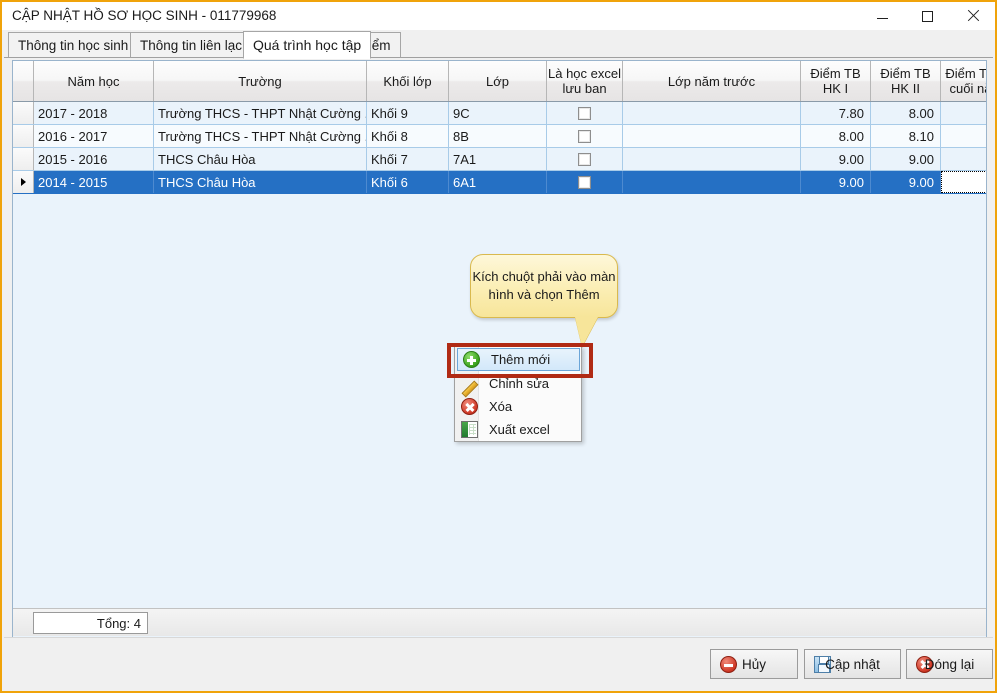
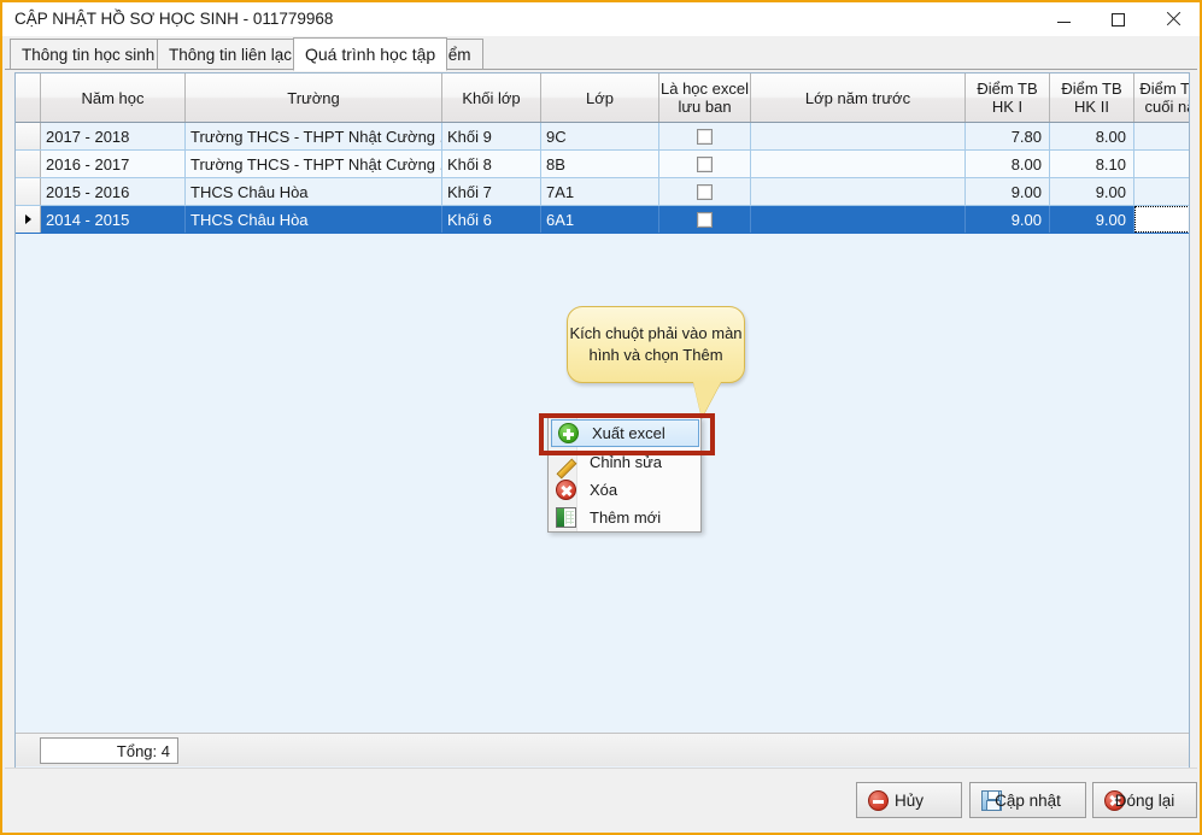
  CẬP NHẬT HỒ SƠ HỌC SINH - 011779968
  Thông tin học sinh
  Thông tin liên lạc
  Quá trình học tập
  Năm học
  Trường
  Khối lớp
  Lớp
  Là học excel lưu ban
  Lớp năm trước
  Điểm TB HK I
  Điểm TB HK II
  Điểm T cuối n
  2017 - 2018
  Trường THCS - THPT Nhật Cường .
  Khối 9
  9C
  7.80
  8.00
  2016 - 2017
  Trường THCS - THPT Nhật Cường .
  Khối 8
  8B
  8.00
  8.10
  2015 - 2016
  THCS Châu Hòa
  Khối 7
  7A1
  9.00
  9.00
  2014 - 2015
  THCS Châu Hòa
  Khối 6
  6A1
  9.00
  9.00
  Tổng: 4
  Kích chuột phải vào màn hình và chọn Thêm
- Thêm mới
+ Xuất excel
  Chỉnh sửa
  Xóa
- Xuất excel
+ Thêm mới
  Hủy
  Cập nhật
  Đóng lại
